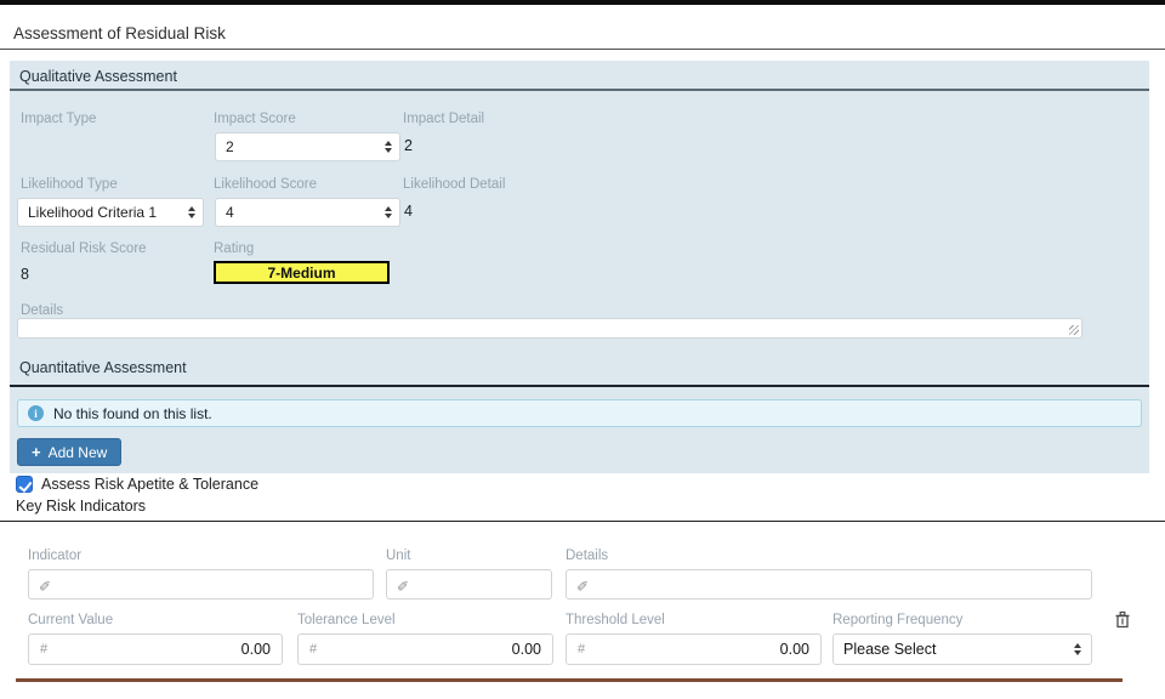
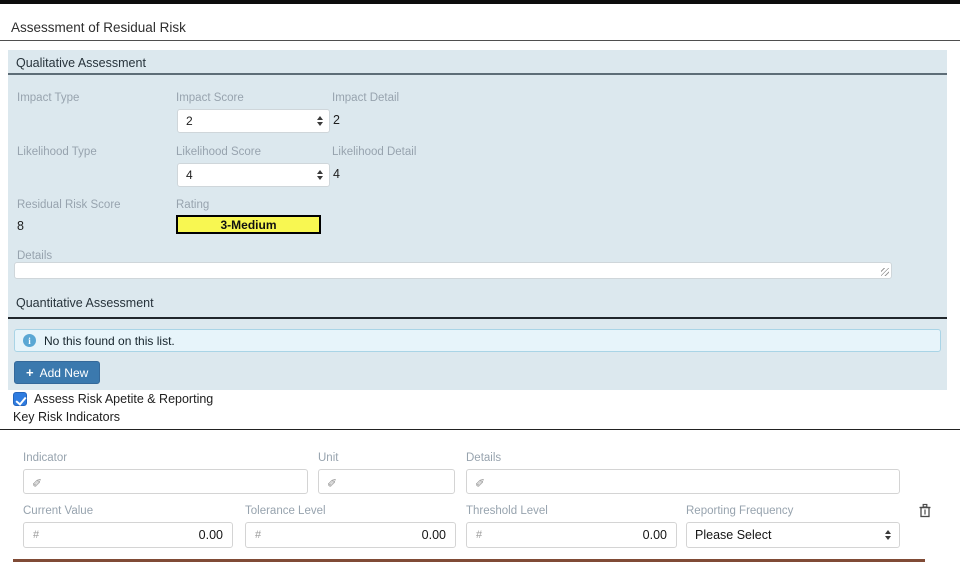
  Assessment of Residual Risk
  Qualitative Assessment
  Impact Type
  Impact Score
  Impact Detail
  2
  2
  Likelihood Type
  Likelihood Score
  Likelihood Detail
- Likelihood Criteria 1
  4
  4
  Residual Risk Score
  Rating
  8
- 7-Medium
+ 3-Medium
  Details
  Quantitative Assessment
  No this found on this list.
  +
  Add New
- Assess Risk Apetite & Tolerance
+ Assess Risk Apetite & Reporting
  Key Risk Indicators
  Indicator
  Unit
  Details
  Current Value
  Tolerance Level
  Threshold Level
  Reporting Frequency
  #
  0.00
  #
  0.00
  #
  0.00
  Please Select
